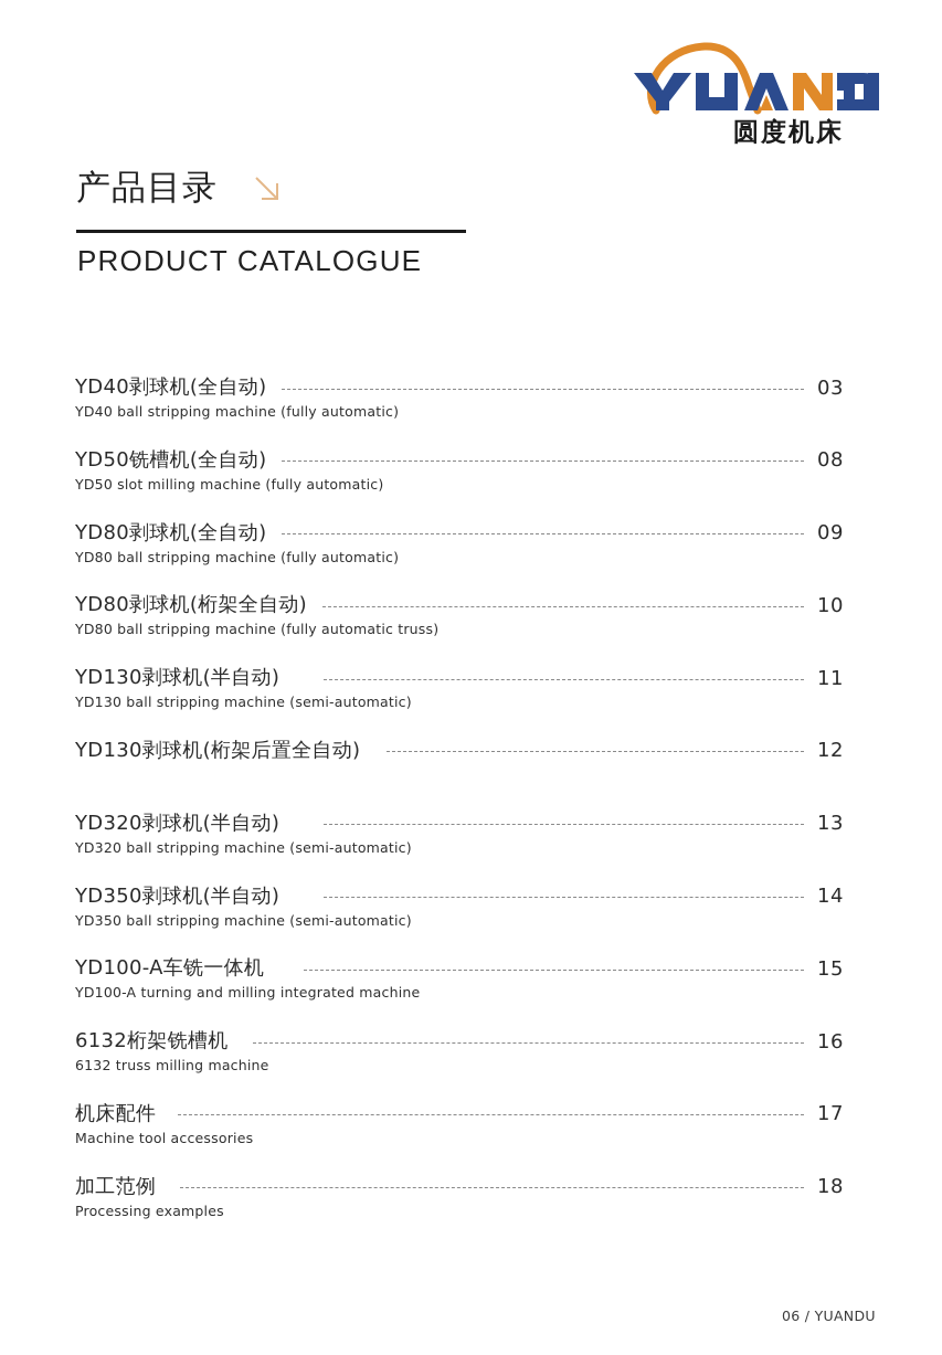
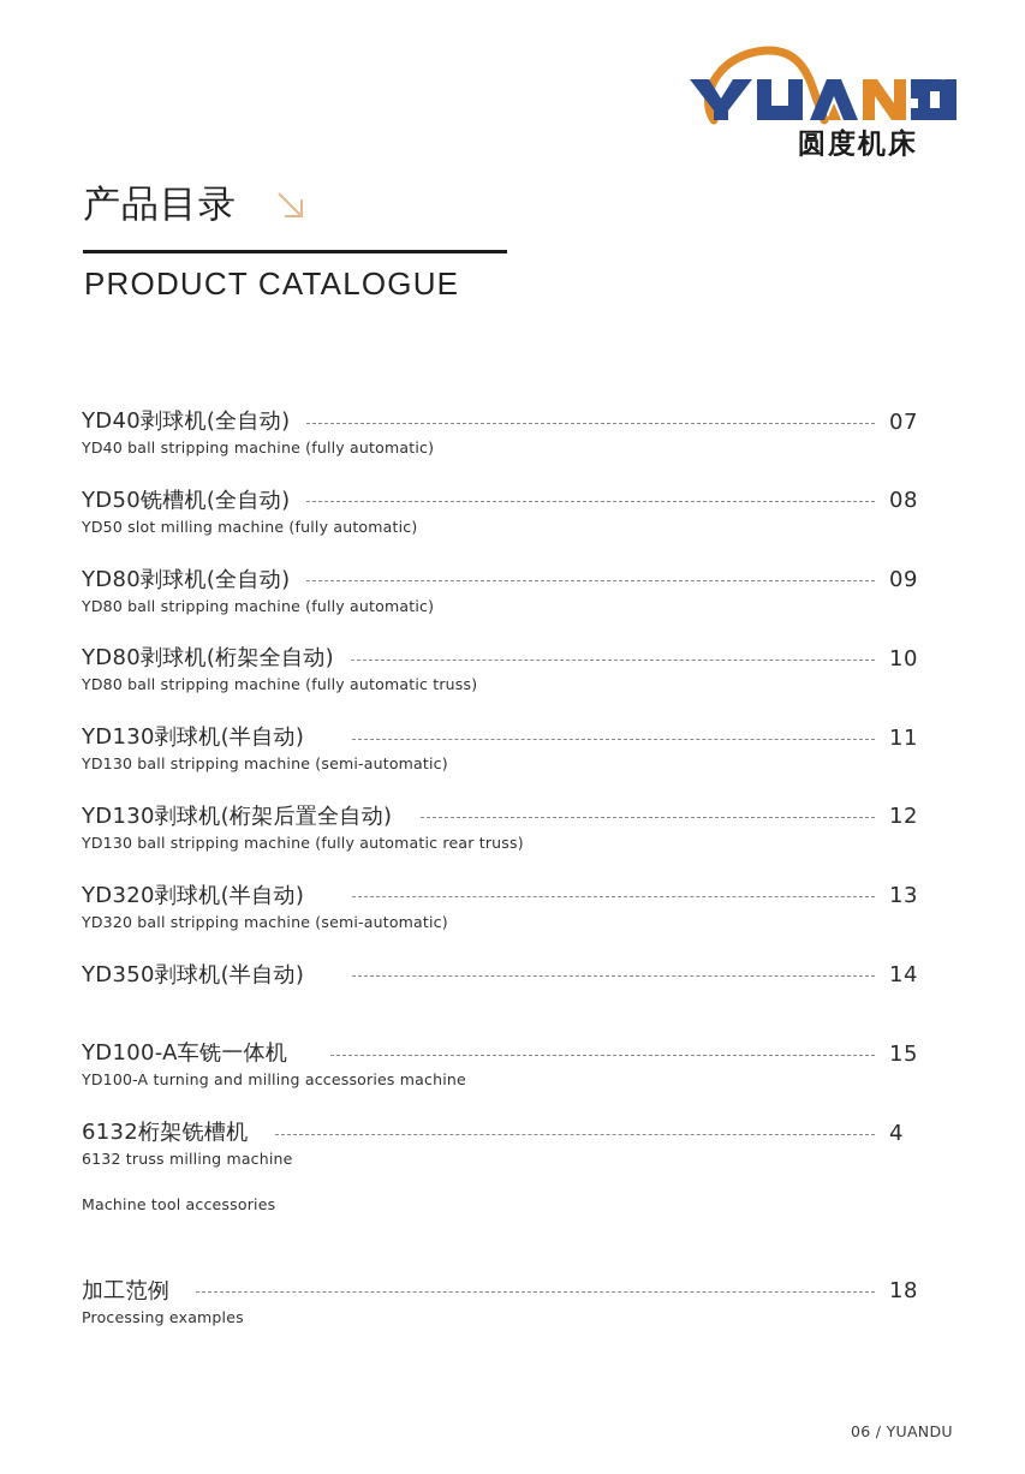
  圆度机床
  产品目录
  PRODUCT CATALOGUE
  YD40剥球机(全自动)
- 03
+ 07
  YD40 ball stripping machine (fully automatic)
  YD50铣槽机(全自动)
  08
  YD50 slot milling machine (fully automatic)
  YD80剥球机(全自动)
  09
  YD80 ball stripping machine (fully automatic)
  YD80剥球机(桁架全自动)
  10
  YD80 ball stripping machine (fully automatic truss)
  YD130剥球机(半自动)
  11
  YD130 ball stripping machine (semi-automatic)
  YD130剥球机(桁架后置全自动)
  12
+ YD130 ball stripping machine (fully automatic rear truss)
  YD320剥球机(半自动)
  13
  YD320 ball stripping machine (semi-automatic)
  YD350剥球机(半自动)
  14
- YD350 ball stripping machine (semi-automatic)
  YD100-A车铣一体机
  15
- YD100-A turning and milling integrated machine
+ YD100-A turning and milling accessories machine
  6132桁架铣槽机
- 16
+ 4
  6132 truss milling machine
- 机床配件
- 17
  Machine tool accessories
  加工范例
  18
  Processing examples
  06 / YUANDU
